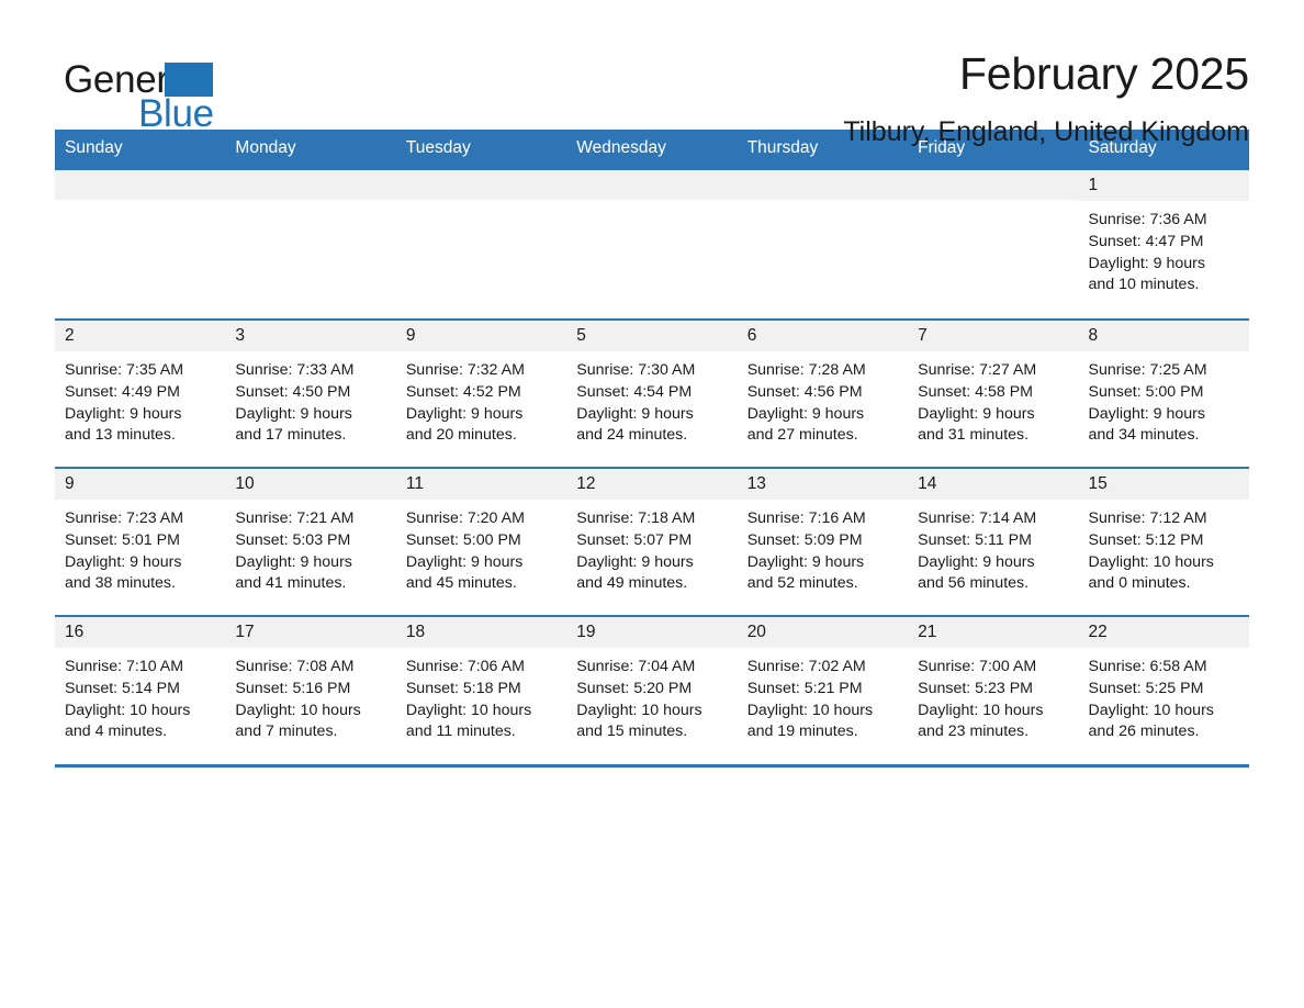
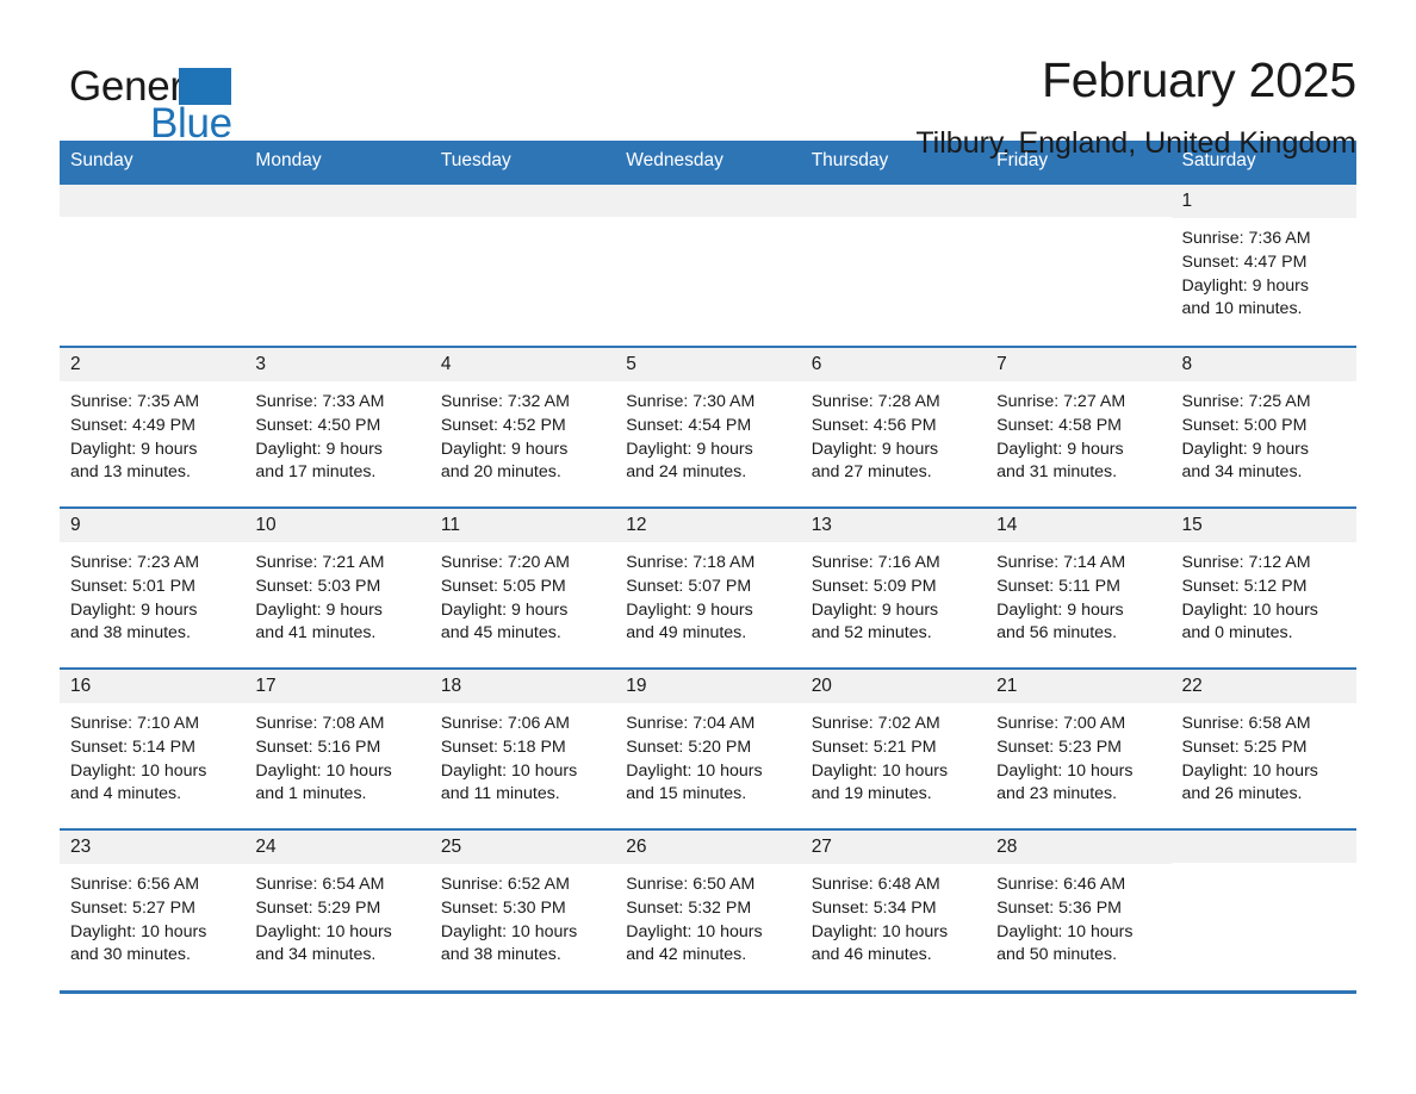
  Gener
  Blue
  February 2025
  Tilbury, England, United Kingdom
  Sunday	Monday	Tuesday	Wednesday	Thursday	Friday	Saturday
  						1Sunrise: 7:36 AMSunset: 4:47 PMDaylight: 9 hoursand 10 minutes.
- 2Sunrise: 7:35 AMSunset: 4:49 PMDaylight: 9 hoursand 13 minutes.	3Sunrise: 7:33 AMSunset: 4:50 PMDaylight: 9 hoursand 17 minutes.	9Sunrise: 7:32 AMSunset: 4:52 PMDaylight: 9 hoursand 20 minutes.	5Sunrise: 7:30 AMSunset: 4:54 PMDaylight: 9 hoursand 24 minutes.	6Sunrise: 7:28 AMSunset: 4:56 PMDaylight: 9 hoursand 27 minutes.	7Sunrise: 7:27 AMSunset: 4:58 PMDaylight: 9 hoursand 31 minutes.	8Sunrise: 7:25 AMSunset: 5:00 PMDaylight: 9 hoursand 34 minutes.
+ 2Sunrise: 7:35 AMSunset: 4:49 PMDaylight: 9 hoursand 13 minutes.	3Sunrise: 7:33 AMSunset: 4:50 PMDaylight: 9 hoursand 17 minutes.	4Sunrise: 7:32 AMSunset: 4:52 PMDaylight: 9 hoursand 20 minutes.	5Sunrise: 7:30 AMSunset: 4:54 PMDaylight: 9 hoursand 24 minutes.	6Sunrise: 7:28 AMSunset: 4:56 PMDaylight: 9 hoursand 27 minutes.	7Sunrise: 7:27 AMSunset: 4:58 PMDaylight: 9 hoursand 31 minutes.	8Sunrise: 7:25 AMSunset: 5:00 PMDaylight: 9 hoursand 34 minutes.
- 9Sunrise: 7:23 AMSunset: 5:01 PMDaylight: 9 hoursand 38 minutes.	10Sunrise: 7:21 AMSunset: 5:03 PMDaylight: 9 hoursand 41 minutes.	11Sunrise: 7:20 AMSunset: 5:00 PMDaylight: 9 hoursand 45 minutes.	12Sunrise: 7:18 AMSunset: 5:07 PMDaylight: 9 hoursand 49 minutes.	13Sunrise: 7:16 AMSunset: 5:09 PMDaylight: 9 hoursand 52 minutes.	14Sunrise: 7:14 AMSunset: 5:11 PMDaylight: 9 hoursand 56 minutes.	15Sunrise: 7:12 AMSunset: 5:12 PMDaylight: 10 hoursand 0 minutes.
+ 9Sunrise: 7:23 AMSunset: 5:01 PMDaylight: 9 hoursand 38 minutes.	10Sunrise: 7:21 AMSunset: 5:03 PMDaylight: 9 hoursand 41 minutes.	11Sunrise: 7:20 AMSunset: 5:05 PMDaylight: 9 hoursand 45 minutes.	12Sunrise: 7:18 AMSunset: 5:07 PMDaylight: 9 hoursand 49 minutes.	13Sunrise: 7:16 AMSunset: 5:09 PMDaylight: 9 hoursand 52 minutes.	14Sunrise: 7:14 AMSunset: 5:11 PMDaylight: 9 hoursand 56 minutes.	15Sunrise: 7:12 AMSunset: 5:12 PMDaylight: 10 hoursand 0 minutes.
- 16Sunrise: 7:10 AMSunset: 5:14 PMDaylight: 10 hoursand 4 minutes.	17Sunrise: 7:08 AMSunset: 5:16 PMDaylight: 10 hoursand 7 minutes.	18Sunrise: 7:06 AMSunset: 5:18 PMDaylight: 10 hoursand 11 minutes.	19Sunrise: 7:04 AMSunset: 5:20 PMDaylight: 10 hoursand 15 minutes.	20Sunrise: 7:02 AMSunset: 5:21 PMDaylight: 10 hoursand 19 minutes.	21Sunrise: 7:00 AMSunset: 5:23 PMDaylight: 10 hoursand 23 minutes.	22Sunrise: 6:58 AMSunset: 5:25 PMDaylight: 10 hoursand 26 minutes.
+ 16Sunrise: 7:10 AMSunset: 5:14 PMDaylight: 10 hoursand 4 minutes.	17Sunrise: 7:08 AMSunset: 5:16 PMDaylight: 10 hoursand 1 minutes.	18Sunrise: 7:06 AMSunset: 5:18 PMDaylight: 10 hoursand 11 minutes.	19Sunrise: 7:04 AMSunset: 5:20 PMDaylight: 10 hoursand 15 minutes.	20Sunrise: 7:02 AMSunset: 5:21 PMDaylight: 10 hoursand 19 minutes.	21Sunrise: 7:00 AMSunset: 5:23 PMDaylight: 10 hoursand 23 minutes.	22Sunrise: 6:58 AMSunset: 5:25 PMDaylight: 10 hoursand 26 minutes.
+ 23Sunrise: 6:56 AMSunset: 5:27 PMDaylight: 10 hoursand 30 minutes.	24Sunrise: 6:54 AMSunset: 5:29 PMDaylight: 10 hoursand 34 minutes.	25Sunrise: 6:52 AMSunset: 5:30 PMDaylight: 10 hoursand 38 minutes.	26Sunrise: 6:50 AMSunset: 5:32 PMDaylight: 10 hoursand 42 minutes.	27Sunrise: 6:48 AMSunset: 5:34 PMDaylight: 10 hoursand 46 minutes.	28Sunrise: 6:46 AMSunset: 5:36 PMDaylight: 10 hoursand 50 minutes.
